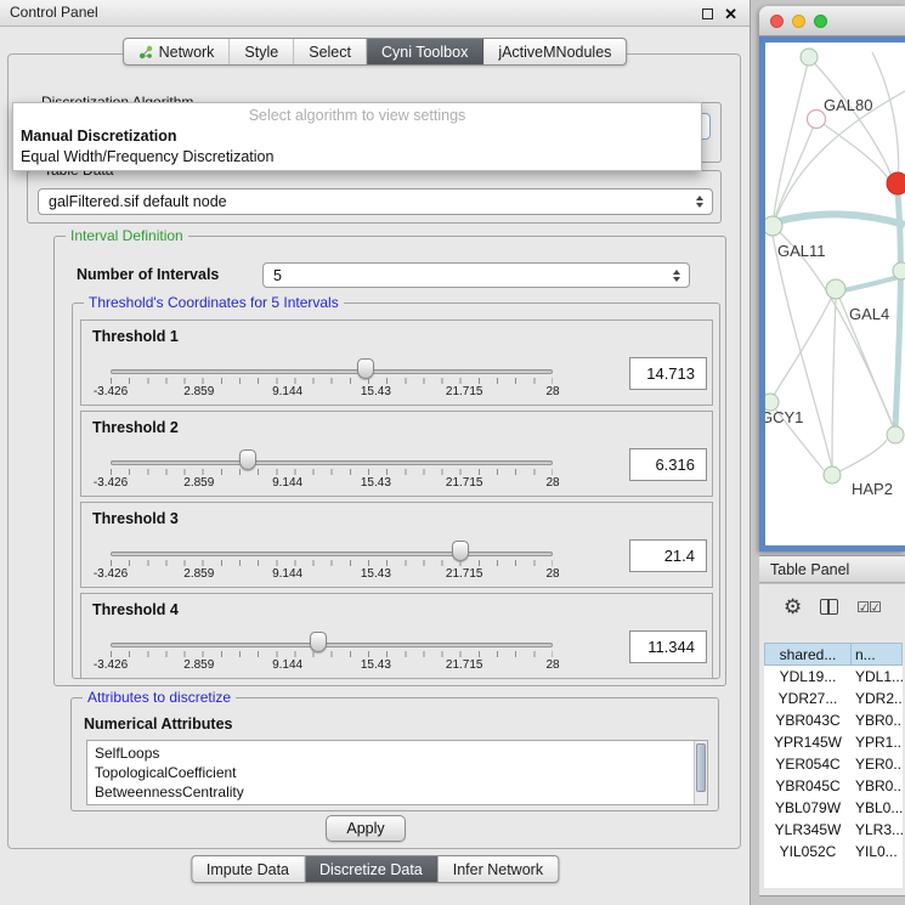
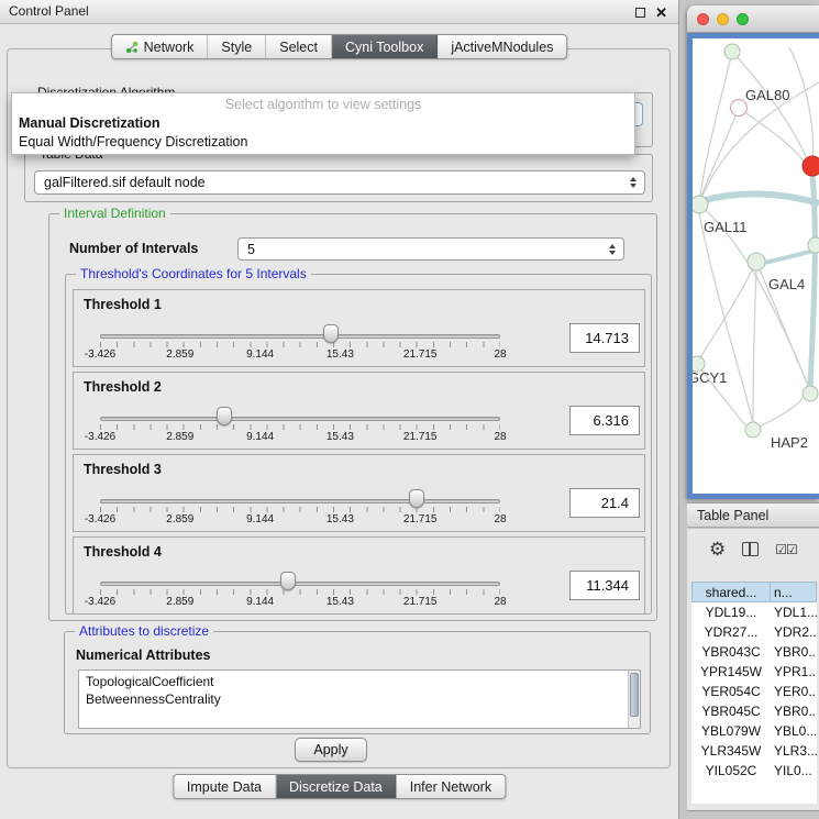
  Control Panel
  ✕
  Network
  Style
  Select
  Cyni Toolbox
  jActiveMNodules
  Select algorithm to view settings
  Manual Discretization
  Equal Width/Frequency Discretization
  galFiltered.sif default node
  Interval Definition
  Number of Intervals
  5
  Threshold's Coordinates for 5 Intervals
  Threshold 1
  -3.426
  2.859
  9.144
  15.43
  21.715
  28
  14.713
  Threshold 2
  -3.426
  2.859
  9.144
  15.43
  21.715
  28
  6.316
  Threshold 3
  -3.426
  2.859
  9.144
  15.43
  21.715
  28
  21.4
  Threshold 4
  -3.426
  2.859
  9.144
  15.43
  21.715
  28
  11.344
  Attributes to discretize
  Numerical Attributes
- SelfLoops
  TopologicalCoefficient
  BetweennessCentrality
  Apply
  Impute Data
  Discretize Data
  Infer Network
  GAL80
  GAL11
  GAL4
  GCY1
  HAP2
  Table Panel
  ⚙
  ☑☑
  shared...
  n...
  YDL19...
  YDL1...
  YDR27...
  YDR2..
  YBR043C
  YBR0..
  YPR145W
  YPR1..
  YER054C
  YER0..
  YBR045C
  YBR0..
  YBL079W
  YBL0...
  YLR345W
  YLR3...
  YIL052C
  YIL0...
